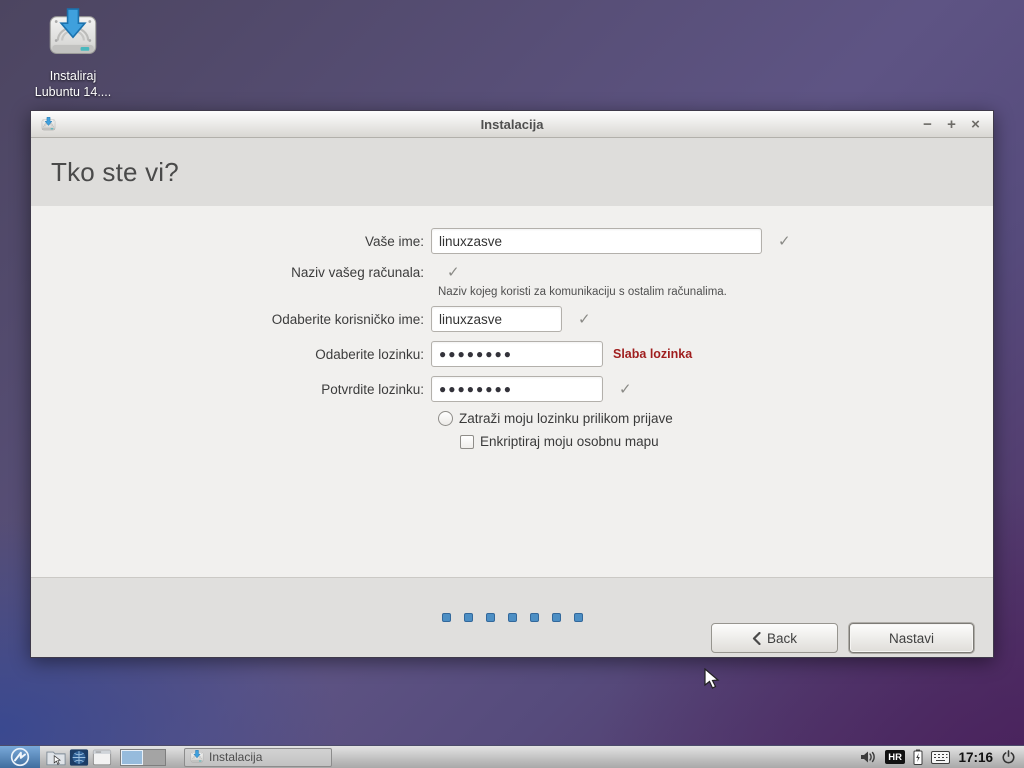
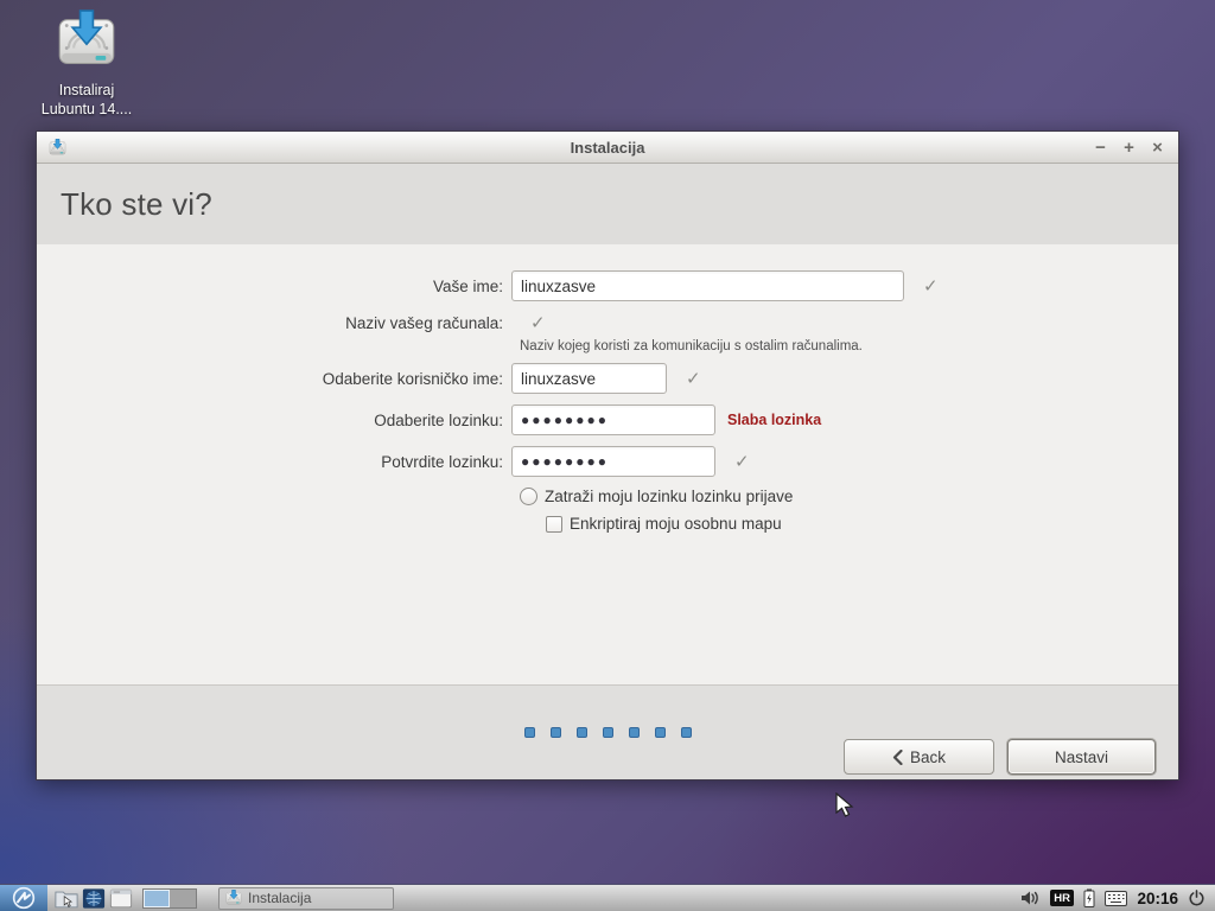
  Instaliraj
  Lubuntu 14....
  Instalacija
  −
  +
  ×
  Tko ste vi?
  Vaše ime:
  linuxzasve
  ✓
  Naziv vašeg računala:
  ✓
  Naziv kojeg koristi za komunikaciju s ostalim računalima.
  Odaberite korisničko ime:
  linuxzasve
  ✓
  Odaberite lozinku:
  ●●●●●●●●
  Slaba lozinka
  Potvrdite lozinku:
  ●●●●●●●●
  ✓
- Zatraži moju lozinku prilikom prijave
+ Zatraži moju lozinku lozinku prijave
  Enkriptiraj moju osobnu mapu
  Back
  Nastavi
  Instalacija
  HR
- 17:16
+ 20:16
